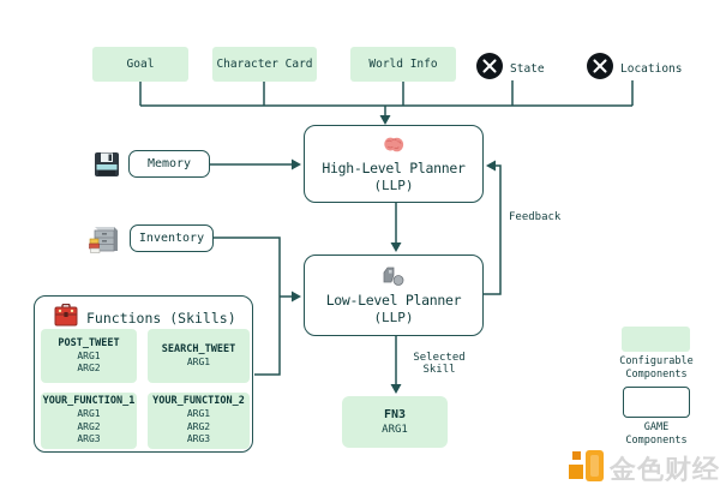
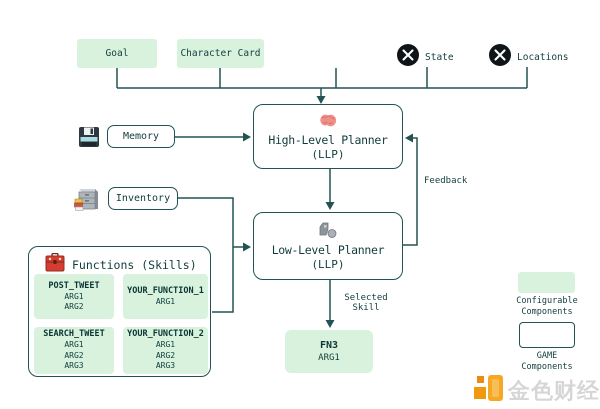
  Goal
  Character Card
- World Info
  State
  Locations
  High-Level Planner
  (LLP)
  Low-Level Planner
  (LLP)
  Memory
  Inventory
  Functions (Skills)
  POST_TWEET
  ARG1
  ARG2
- SEARCH_TWEET
+ YOUR_FUNCTION_1
  ARG1
- YOUR_FUNCTION_1
+ SEARCH_TWEET
  ARG1
  ARG2
  ARG3
  YOUR_FUNCTION_2
  ARG1
  ARG2
  ARG3
  Feedback
  Selected
  Skill
  FN3
  ARG1
  Configurable
  Components
  GAME
  Components
  金色财经
